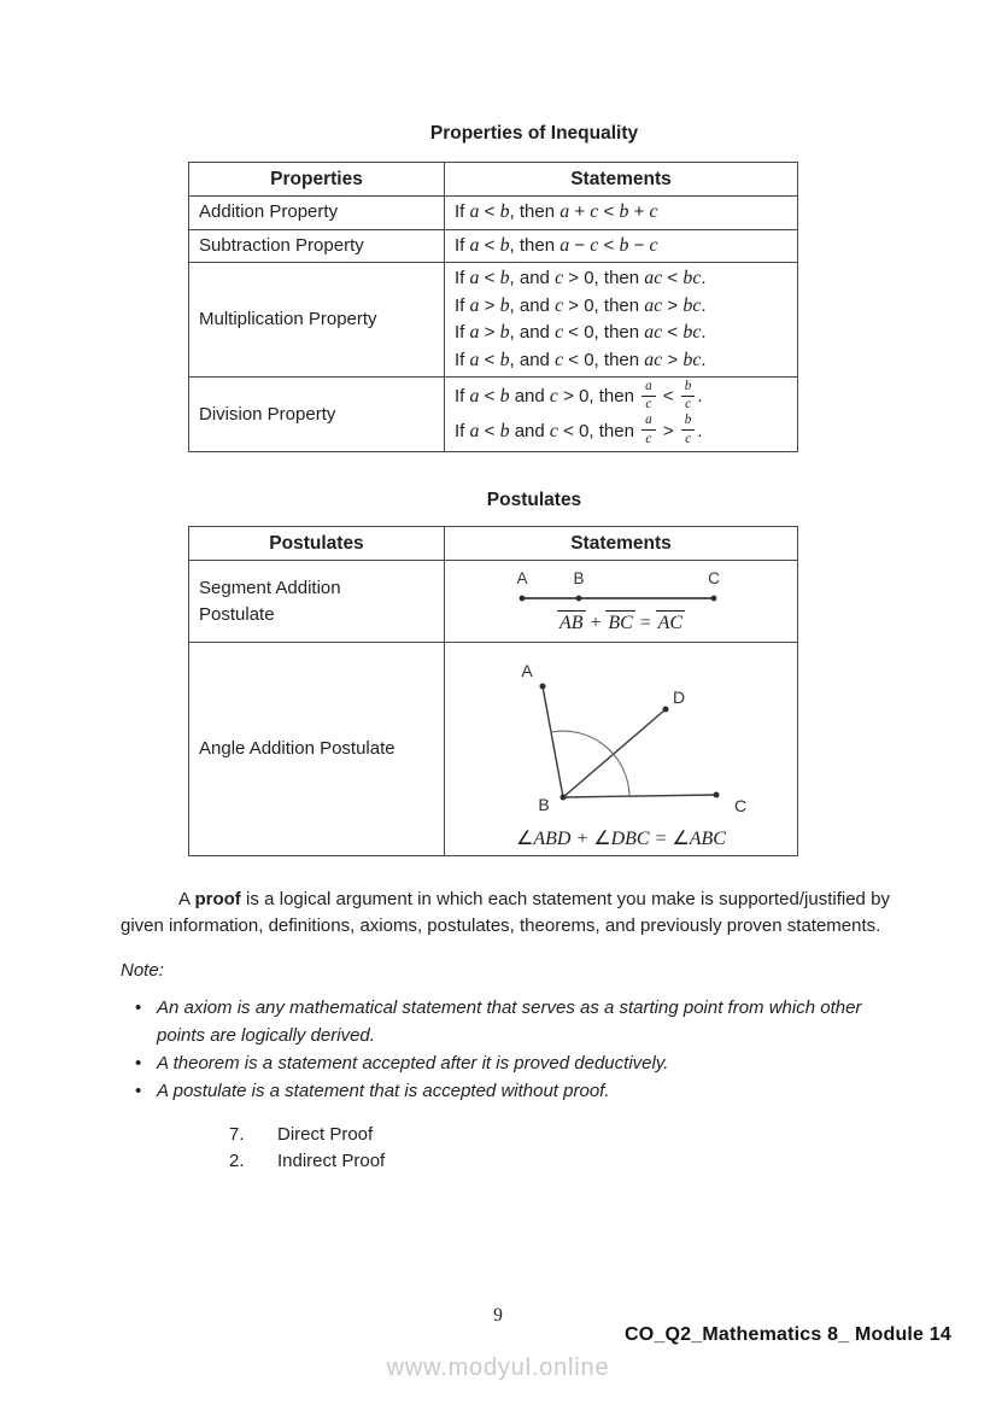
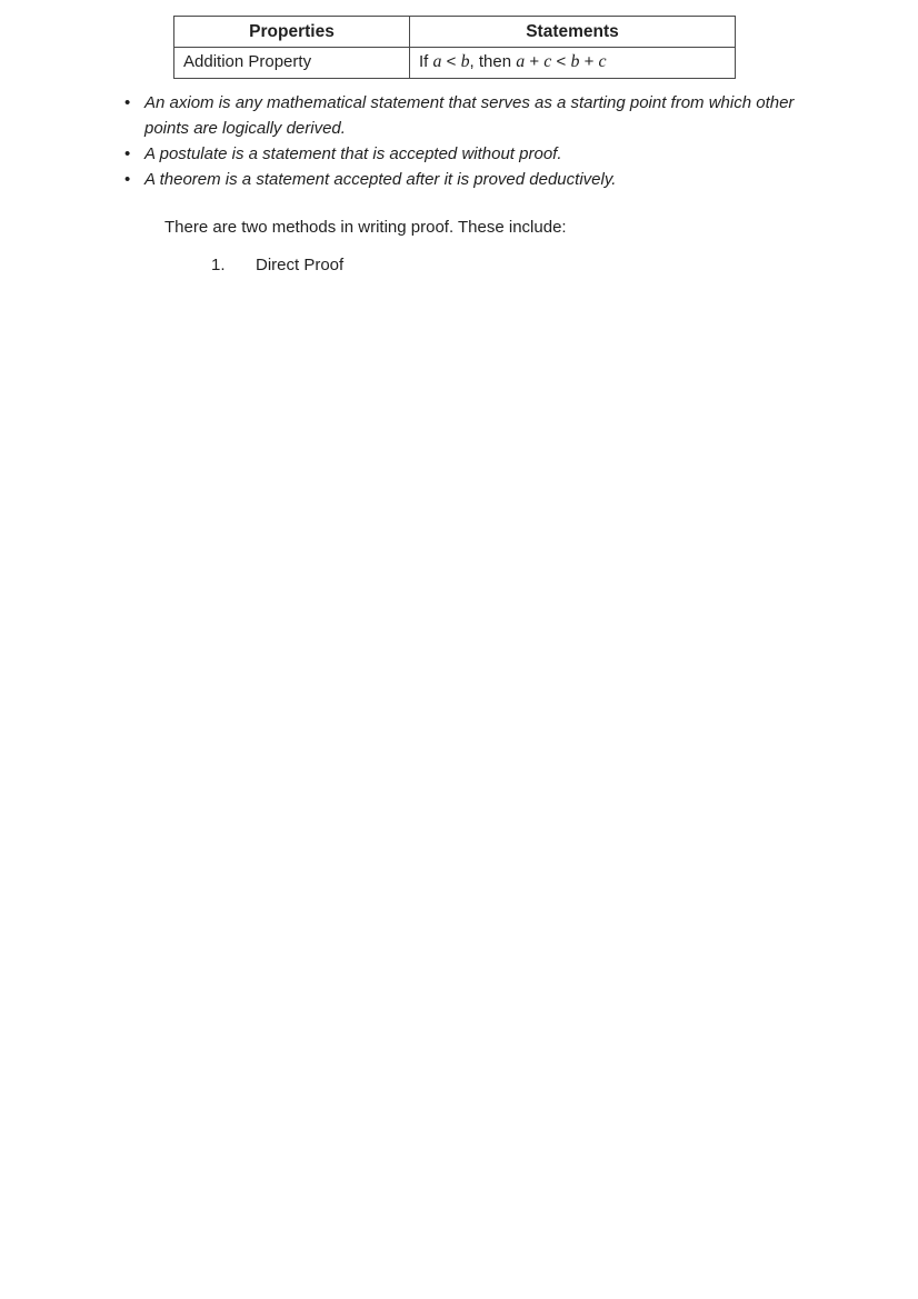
- Properties of Inequality
  Properties	Statements
  Addition Property	If a < b, then a + c < b + c
- Subtraction Property	If a < b, then a − c < b − c
- Multiplication Property	If a < b, and c > 0, then ac < bc. If a > b, and c > 0, then ac > bc. If a > b, and c < 0, then ac < bc. If a < b, and c < 0, then ac > bc.
- Division Property	If a < b and c > 0, then ac < bc. If a < b and c < 0, then ac > bc.
- Postulates
- Postulates	Statements
- Segment Addition Postulate	A B C AB + BC = AC
- Angle Addition Postulate	A D B C ∠ABD + ∠DBC = ∠ABC
- A proof is a logical argument in which each statement you make is supported/justified by given information, definitions, axioms, postulates, theorems, and previously proven statements.
- Note:
  •
  An axiom is any mathematical statement that serves as a starting point from which other points are logically derived.
  •
- A theorem is a statement accepted after it is proved deductively.
+ A postulate is a statement that is accepted without proof.
  •
- A postulate is a statement that is accepted without proof.
+ A theorem is a statement accepted after it is proved deductively.
+ There are two methods in writing proof. These include:
- 7.
+ 1.
  Direct Proof
- 2.
- Indirect Proof
- 9
- CO_Q2_Mathematics 8_ Module 14
- www.modyul.online
